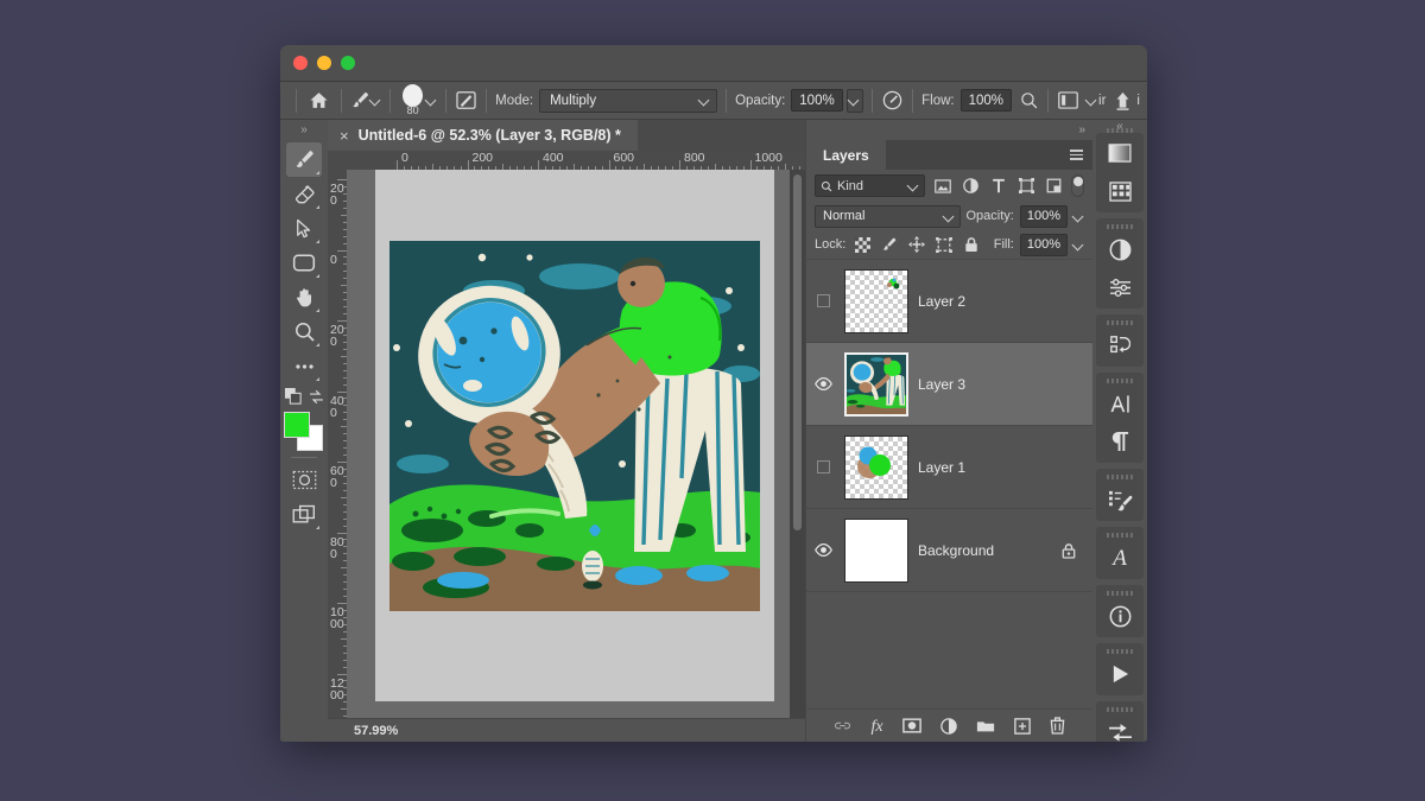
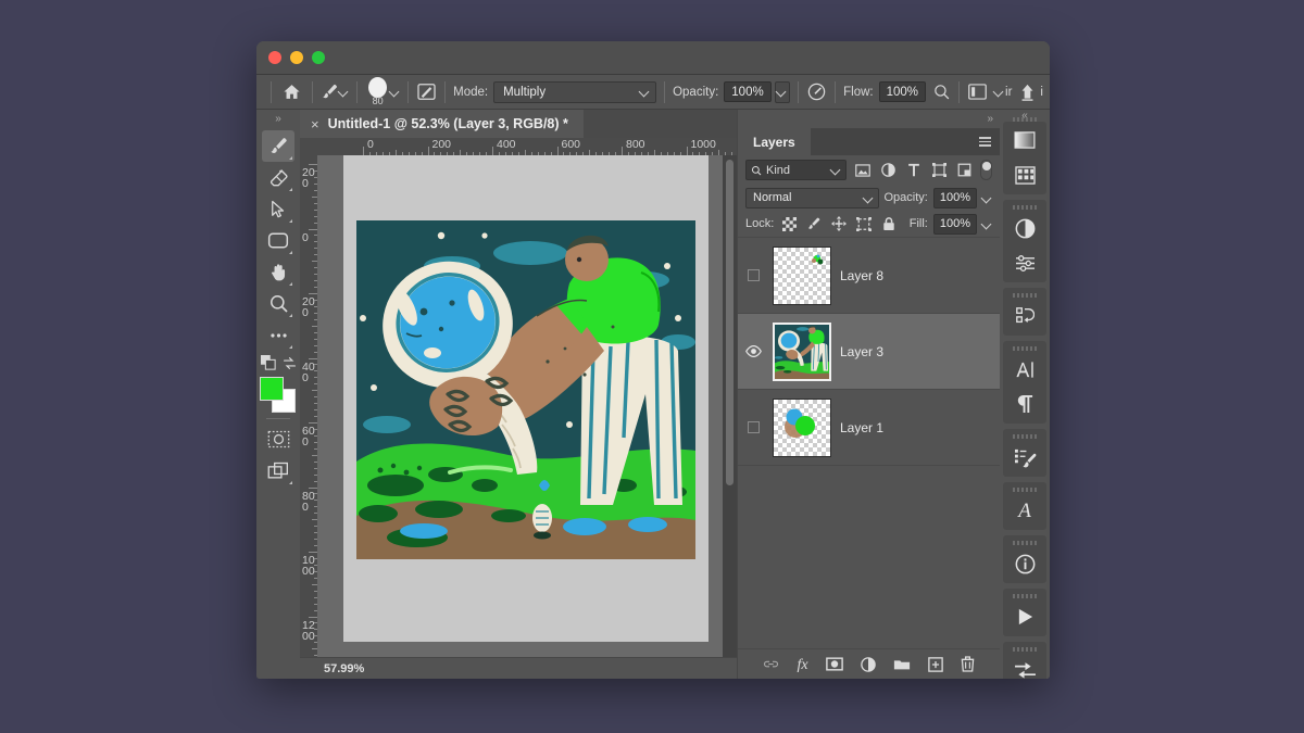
  80
  Mode:
  Multiply
  Opacity:
  100%
  Flow:
  100%
  ir
  i
  »
  ×
- Untitled-6 @ 52.3% (Layer 3, RGB/8) *
+ Untitled-1 @ 52.3% (Layer 3, RGB/8) *
  0
  200
  400
  600
  800
  1000
  200
  0
  200
  400
  600
  800
  1000
  1200
  57.99%
  »
  Layers
  Kind
  Normal
  Opacity:
  100%
  Lock:
  Fill:
  100%
- Layer 2
+ Layer 8
  Layer 3
  Layer 1
- Background
  fx
  «
  A
